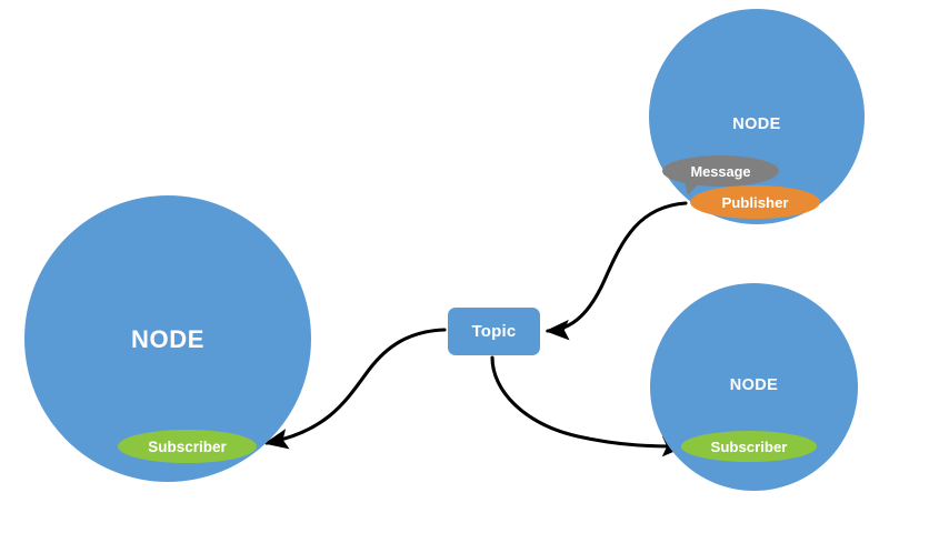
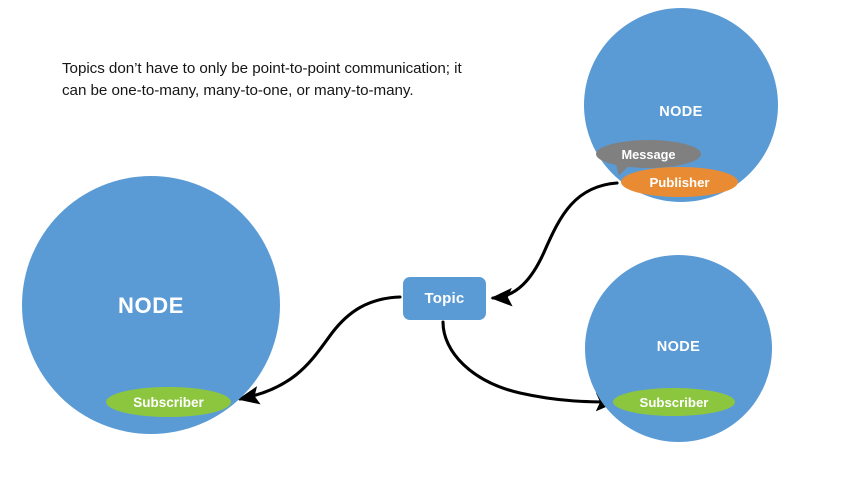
+ Topics don’t have to only be point-to-point communication; it can be one-to-many, many-to-one, or many-to-many.
  NODE
  Subscriber
  NODE
  Message
  Publisher
  NODE
  Subscriber
  Topic
